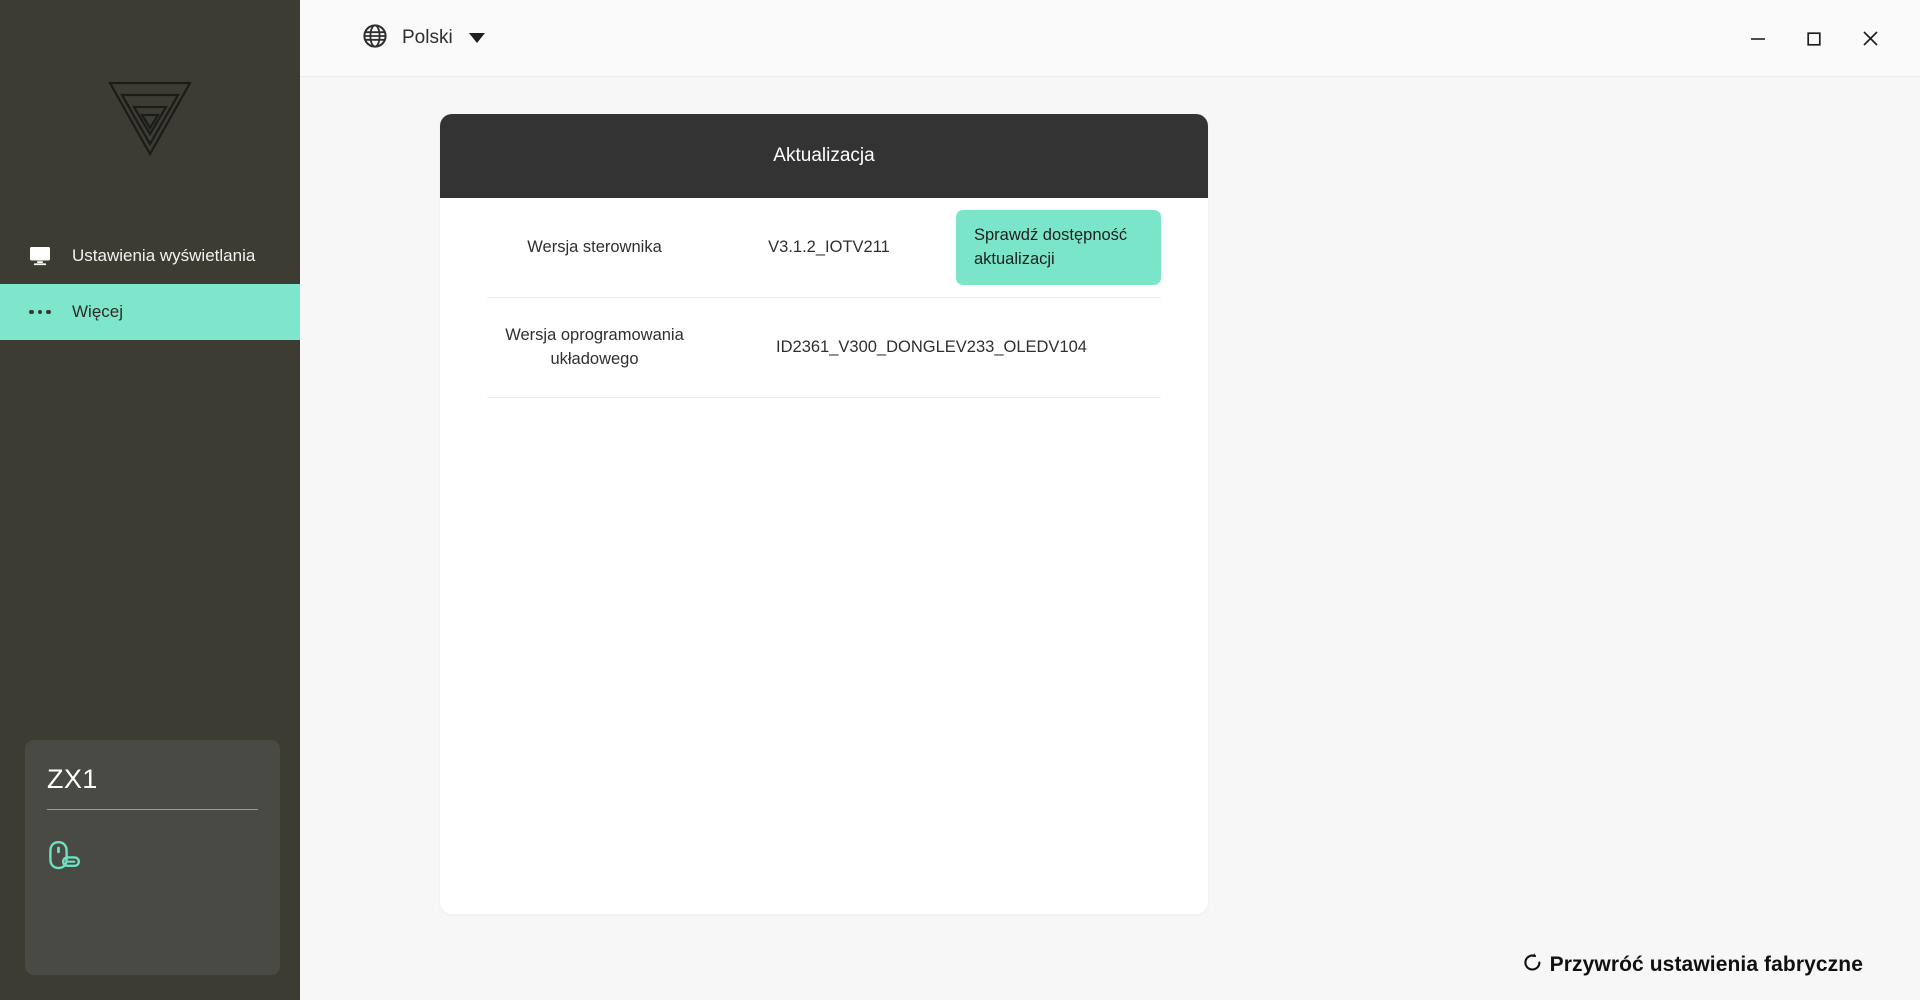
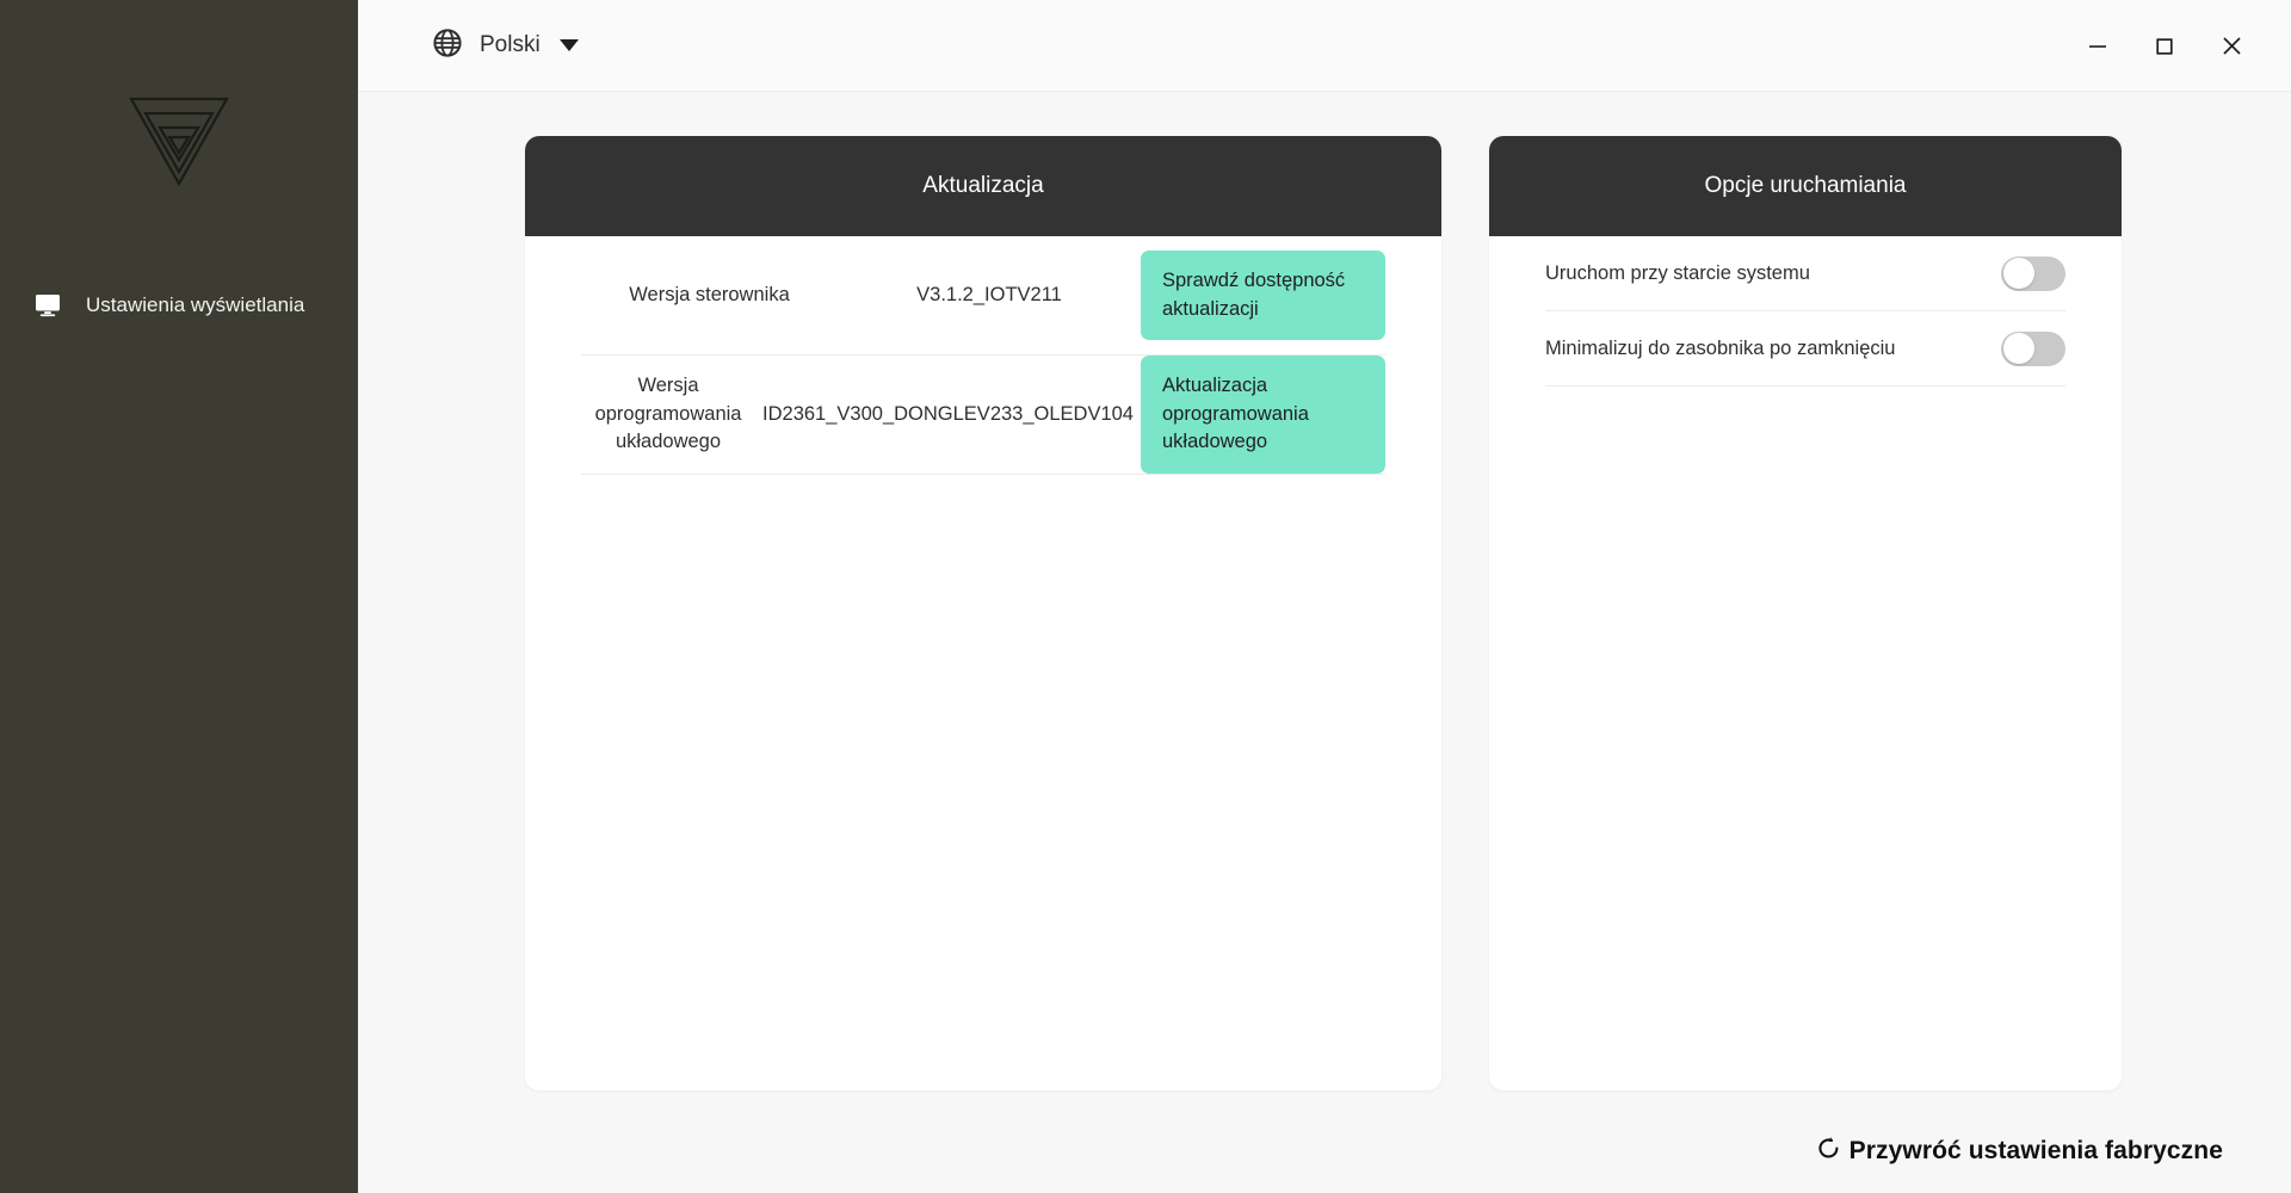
  Ustawienia wyświetlania
- Więcej
- ZX1
  Polski
  Aktualizacja
  Wersja sterownika
  V3.1.2_IOTV211
  Sprawdź dostępność aktualizacji
  Wersja oprogramowania układowego
  ID2361_V300_DONGLEV233_OLEDV104
+ Aktualizacja oprogramowania układowego
+ Opcje uruchamiania
+ Uruchom przy starcie systemu
+ Minimalizuj do zasobnika po zamknięciu
  Przywróć ustawienia fabryczne
